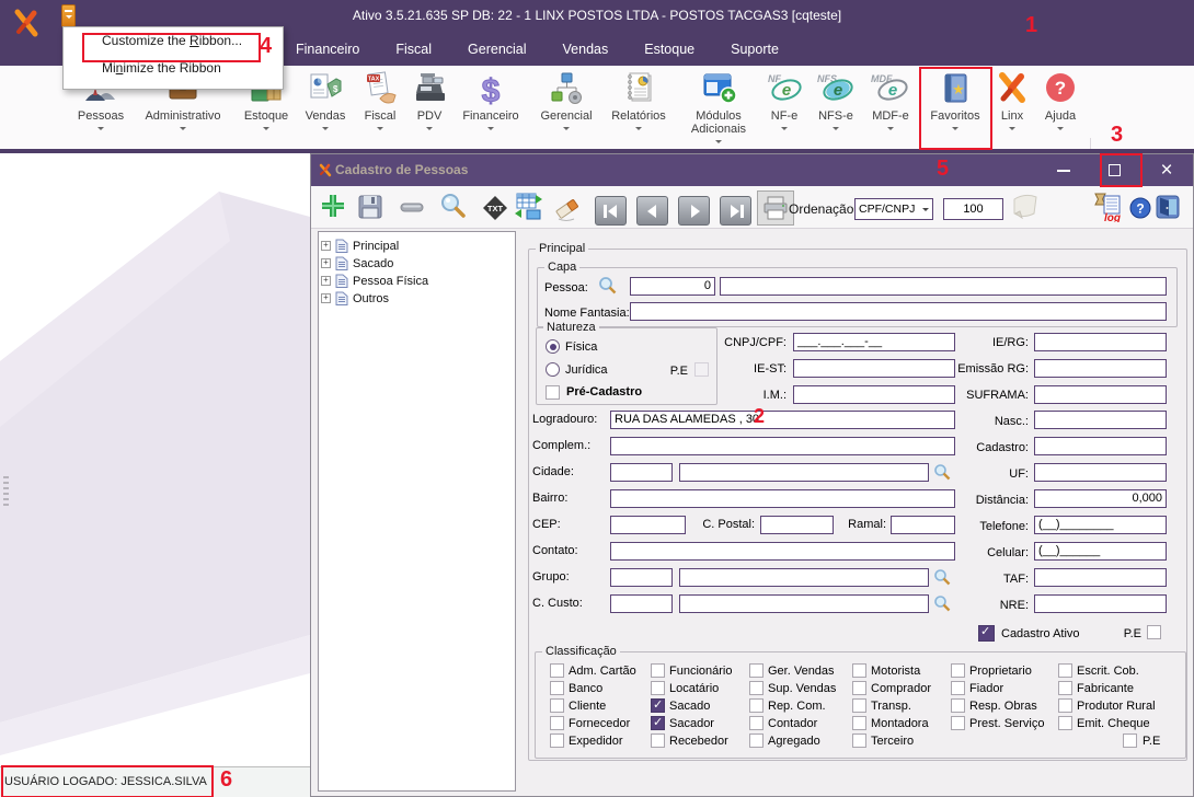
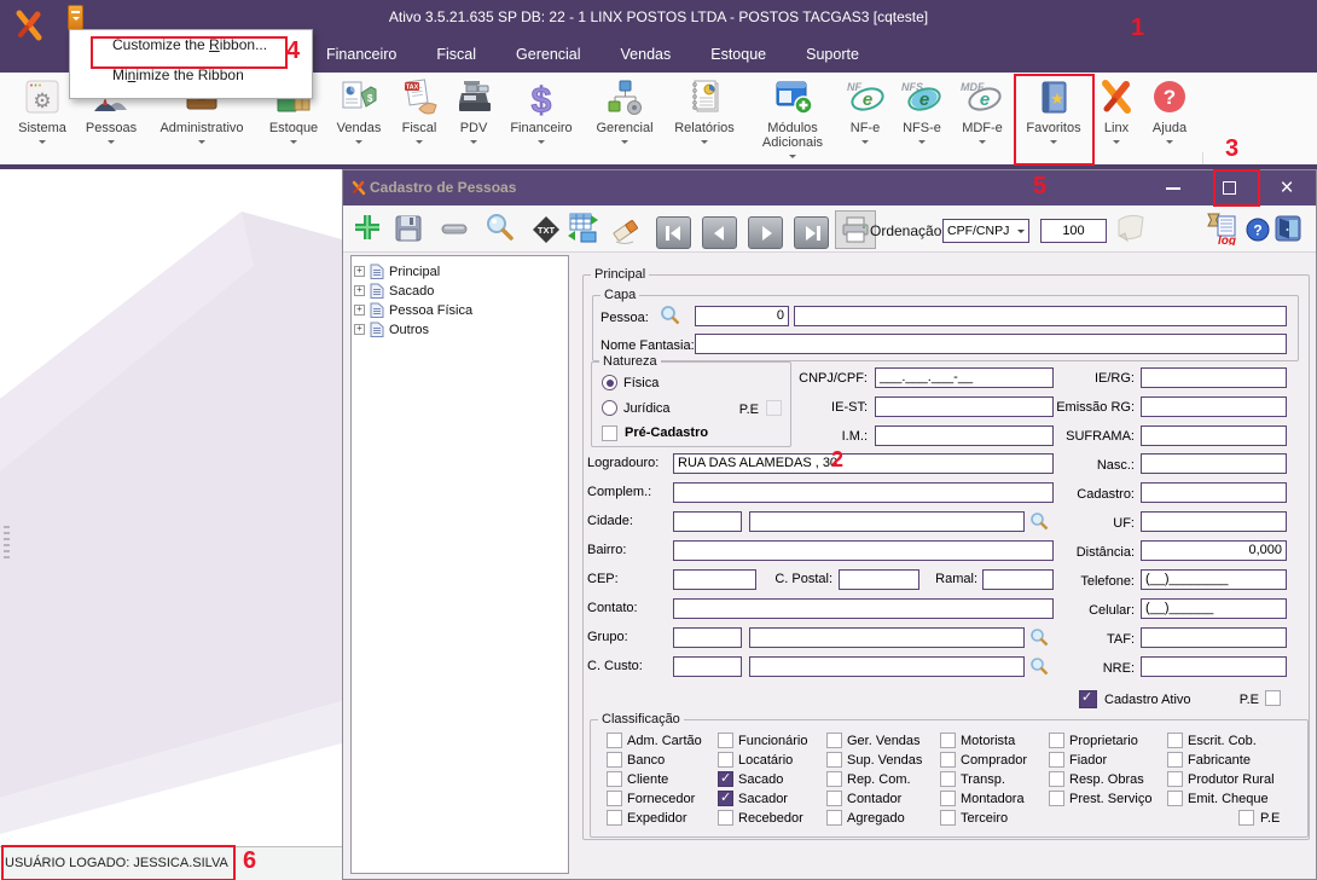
  Ativo 3.5.21.635 SP DB: 22 - 1 LINX POSTOS LTDA - POSTOS TACGAS3 [cqteste]
  Financeiro
  Fiscal
  Gerencial
  Vendas
  Estoque
  Suporte
  Customize the Ribbon...
  Minimize the Ribbon
+ ⚙
+ Sistema
  Pessoas
  Administrativo
  Estoque
  $
  Vendas
  Fiscal
  PDV
  $
  Financeiro
  Gerencial
  Relatórios
  Módulos Adicionais
  NF
  e
  NF-e
  NFS
  e
  NFS-e
  MDF
  e
  MDF-e
  ★
  Favoritos
  Linx
  ?
  Ajuda
  USUÁRIO LOGADO: JESSICA.SILVA
  Cadastro de Pessoas
  ×
  TXT
  Ordenação
  CPF/CNPJ
  100
  log
  ?
  Principal
  Sacado
  Pessoa Física
  Outros
  Principal
  Capa
  Pessoa:
  0
  Nome Fantasia:
  Natureza
  Física
  Jurídica
  P.E
  Pré-Cadastro
  CNPJ/CPF:
  ___.___.___-__
  IE-ST:
  I.M.:
  IE/RG:
  Emissão RG:
  SUFRAMA:
  Logradouro:
  RUA DAS ALAMEDAS , 30
  Complem.:
  Cidade:
  Bairro:
  CEP:
  C. Postal:
  Ramal:
  Contato:
  Grupo:
  C. Custo:
  Nasc.:
  Cadastro:
  UF:
  Distância:
  0,000
  Telefone:
  (__)________
  Celular:
  (__)______
  TAF:
  NRE:
  Cadastro Ativo
  P.E
  Classificação
  Adm. Cartão
  Banco
  Cliente
  Fornecedor
  Expedidor
  Funcionário
  Locatário
  Sacado
  Sacador
  Recebedor
  Ger. Vendas
  Sup. Vendas
  Rep. Com.
  Contador
  Agregado
  Motorista
  Comprador
  Transp.
  Montadora
  Terceiro
  Proprietario
  Fiador
  Resp. Obras
  Prest. Serviço
  Escrit. Cob.
  Fabricante
  Produtor Rural
  Emit. Cheque
  P.E
  1
  2
  3
  4
  5
  6
